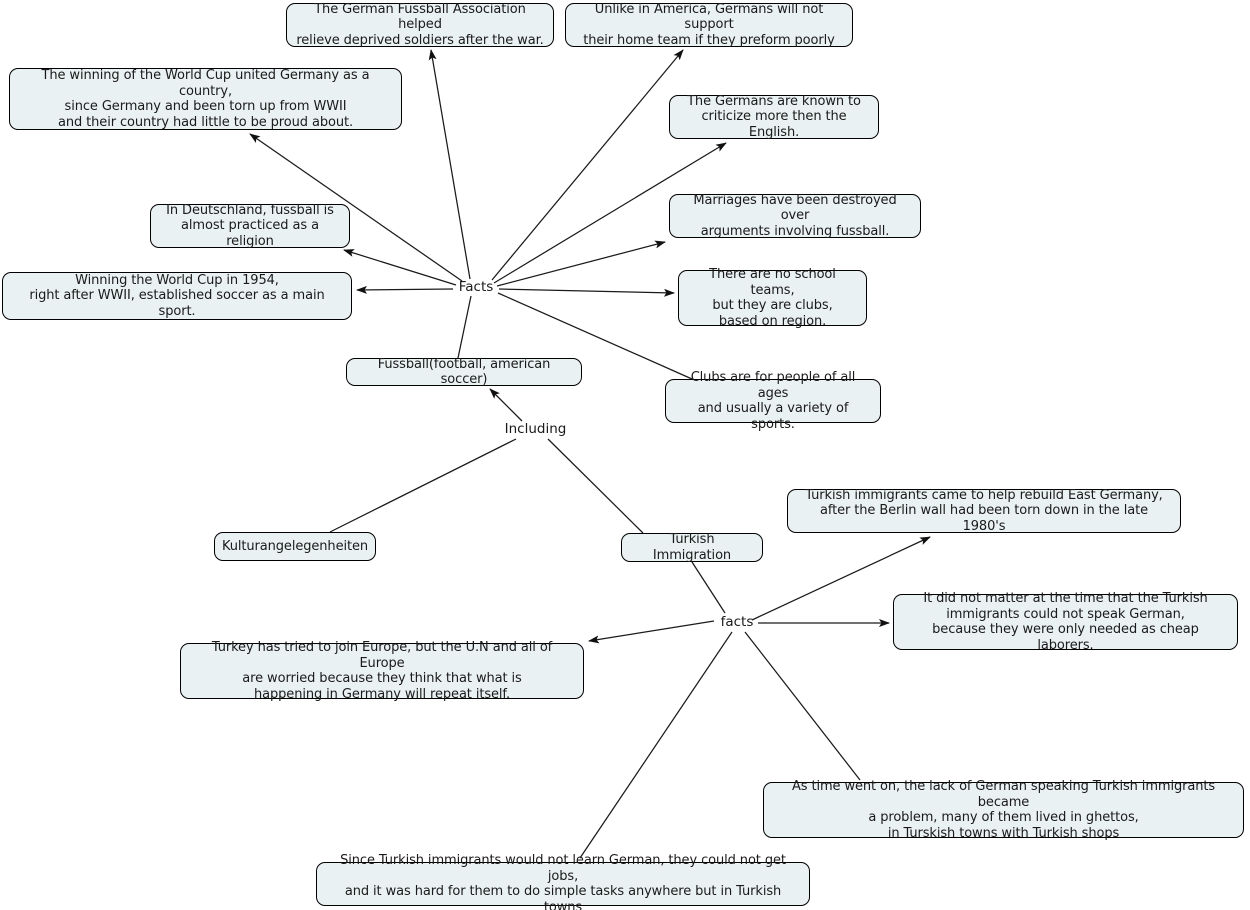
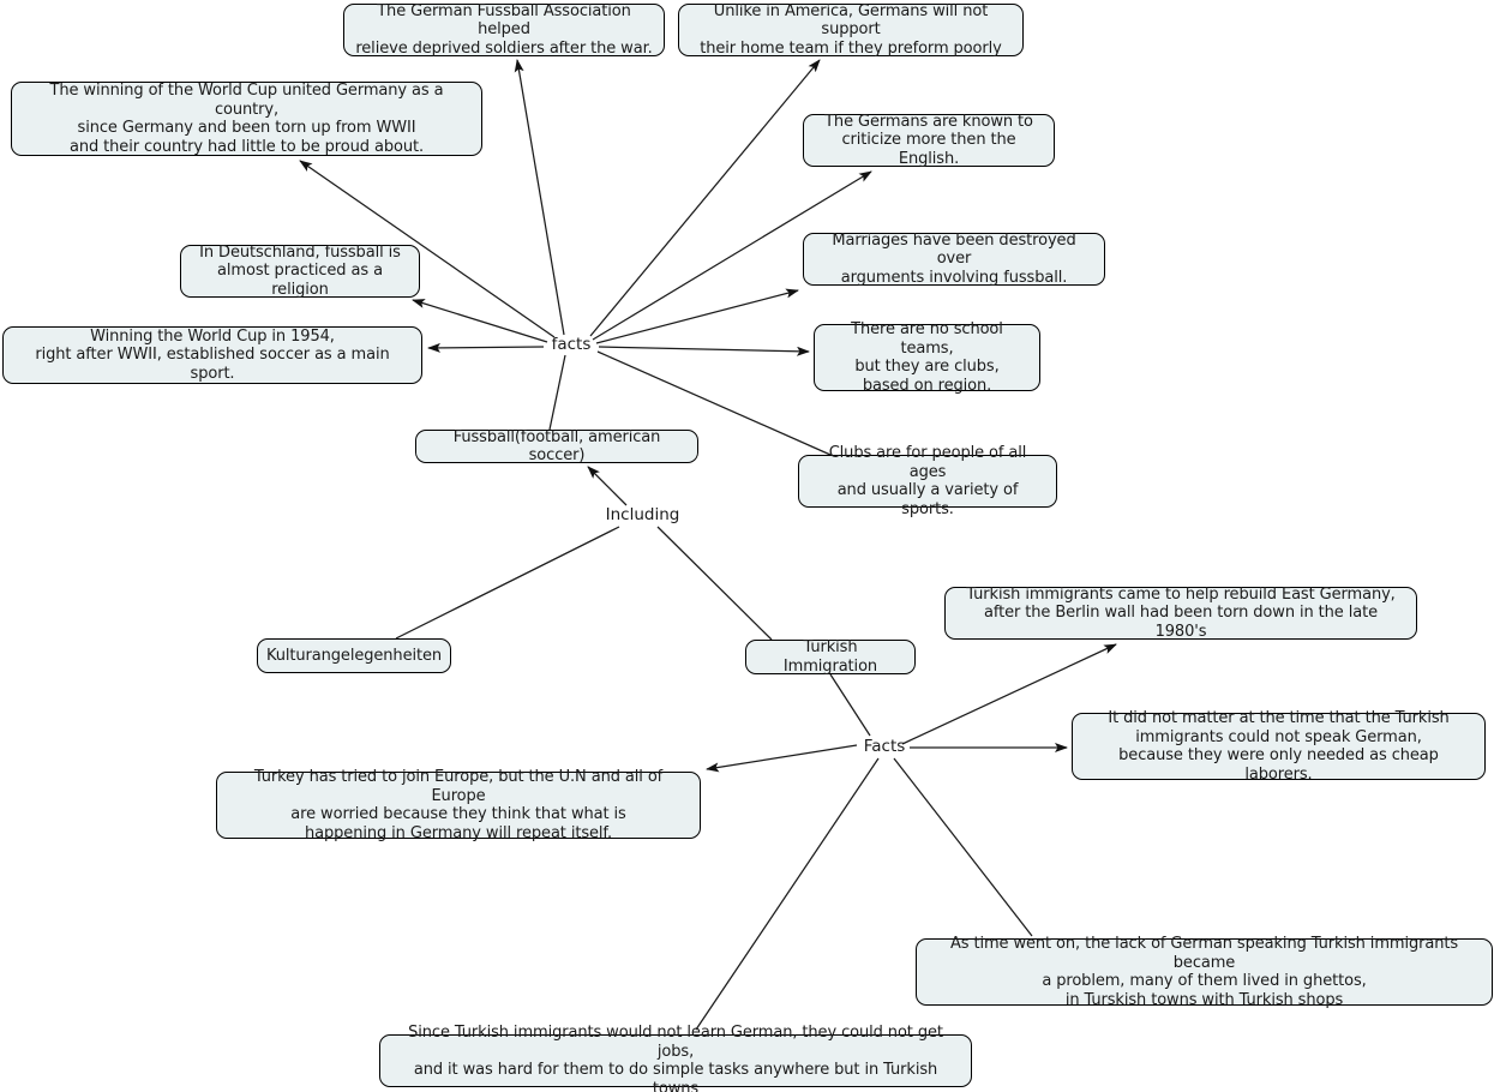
  The German Fussball Association helped
  relieve deprived soldiers after the war.
  Unlike in America, Germans will not support
  their home team if they preform poorly
  The winning of the World Cup united Germany as a country,
  since Germany and been torn up from WWII
  and their country had little to be proud about.
  The Germans are known to
  criticize more then the English.
  In Deutschland, fussball is
  almost practiced as a religion
  Marriages have been destroyed over
  arguments involving fussball.
  Winning the World Cup in 1954,
  right after WWII, established soccer as a main sport.
  There are no school teams,
  but they are clubs,
  based on region.
- Facts
+ facts
  Fussball(football, american soccer)
  Clubs are for people of all ages
  and usually a variety of sports.
  Including
  Turkish immigrants came to help rebuild East Germany,
  after the Berlin wall had been torn down in the late 1980's
  Kulturangelegenheiten
  Turkish Immigration
  It did not matter at the time that the Turkish
  immigrants could not speak German,
  because they were only needed as cheap laborers.
- facts
+ Facts
  Turkey has tried to join Europe, but the U.N and all of Europe
  are worried because they think that what is
  happening in Germany will repeat itself.
  As time went on, the lack of German speaking Turkish immigrants became
  a problem, many of them lived in ghettos,
  in Turskish towns with Turkish shops
  Since Turkish immigrants would not learn German, they could not get jobs,
  and it was hard for them to do simple tasks anywhere but in Turkish towns
